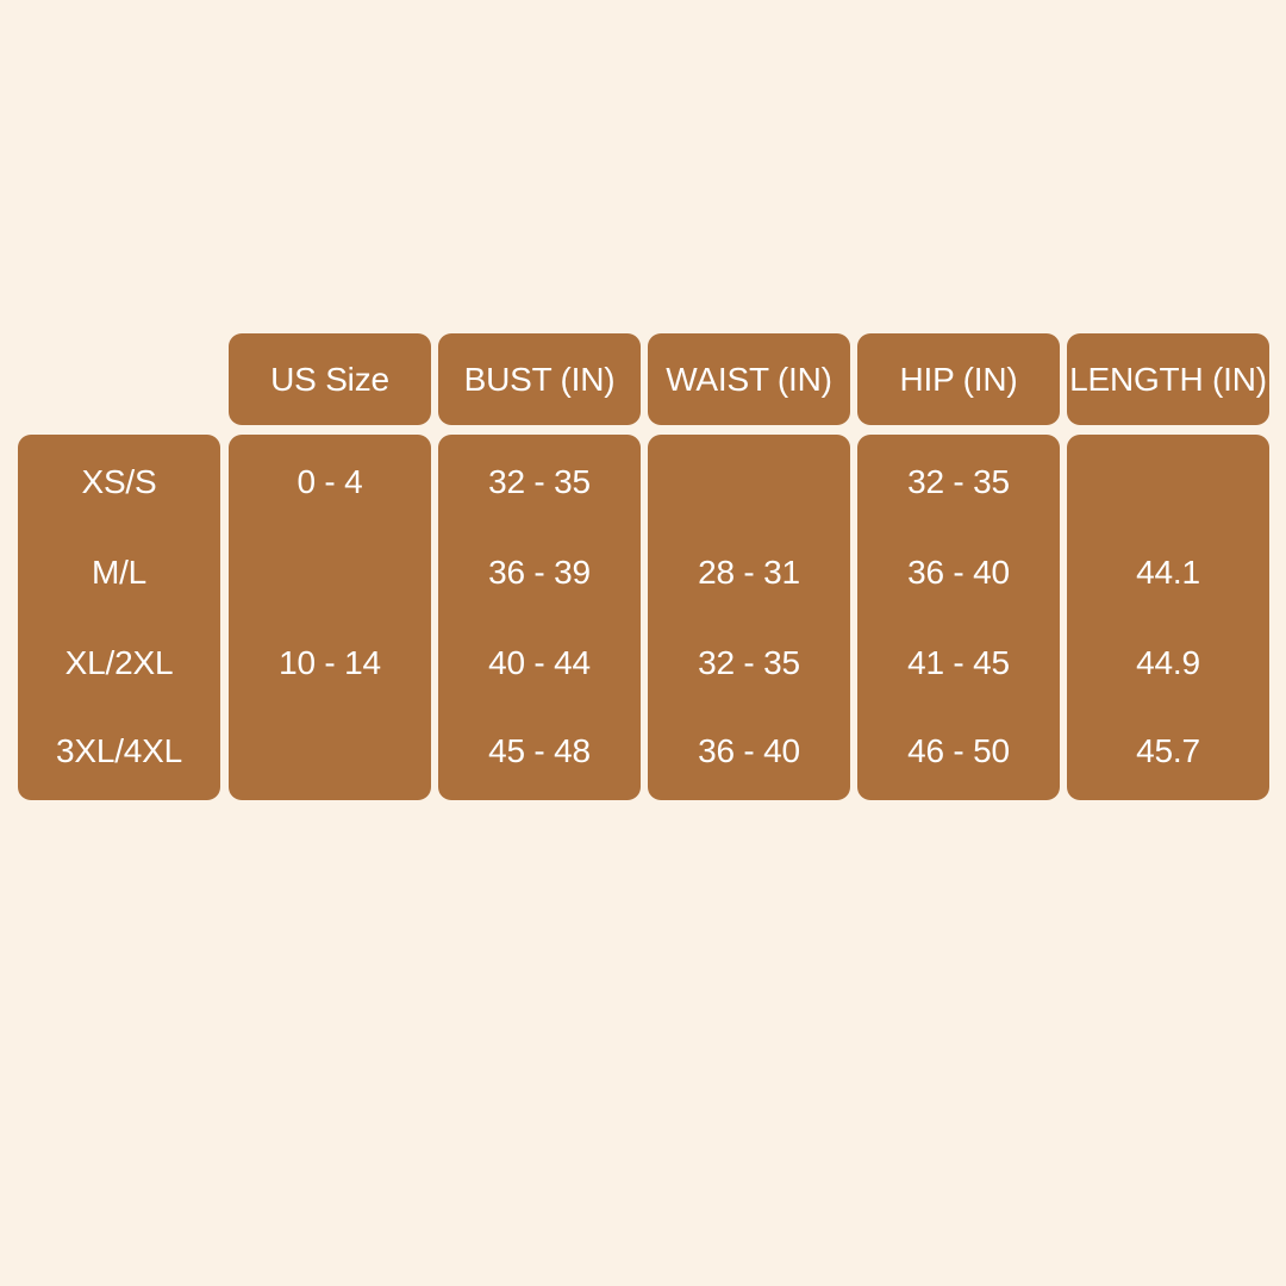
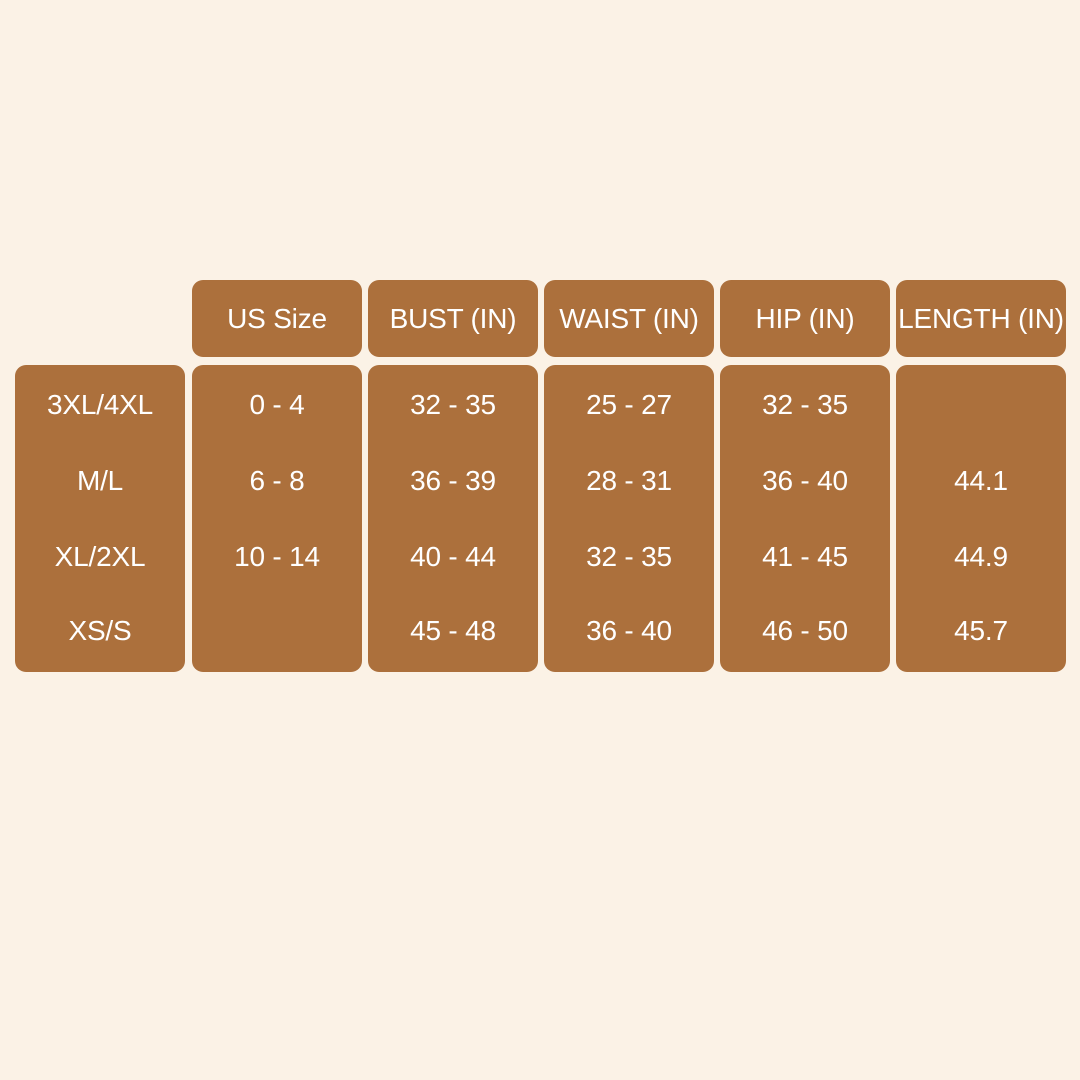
  US Size
  BUST (IN)
  WAIST (IN)
  HIP (IN)
  LENGTH (IN)
- XS/S
+ 3XL/4XL
  M/L
  XL/2XL
- 3XL/4XL
+ XS/S
  0 - 4
+ 6 - 8
  10 - 14
  32 - 35
  36 - 39
  40 - 44
  45 - 48
+ 25 - 27
  28 - 31
  32 - 35
  36 - 40
  32 - 35
  36 - 40
  41 - 45
  46 - 50
  44.1
  44.9
  45.7
